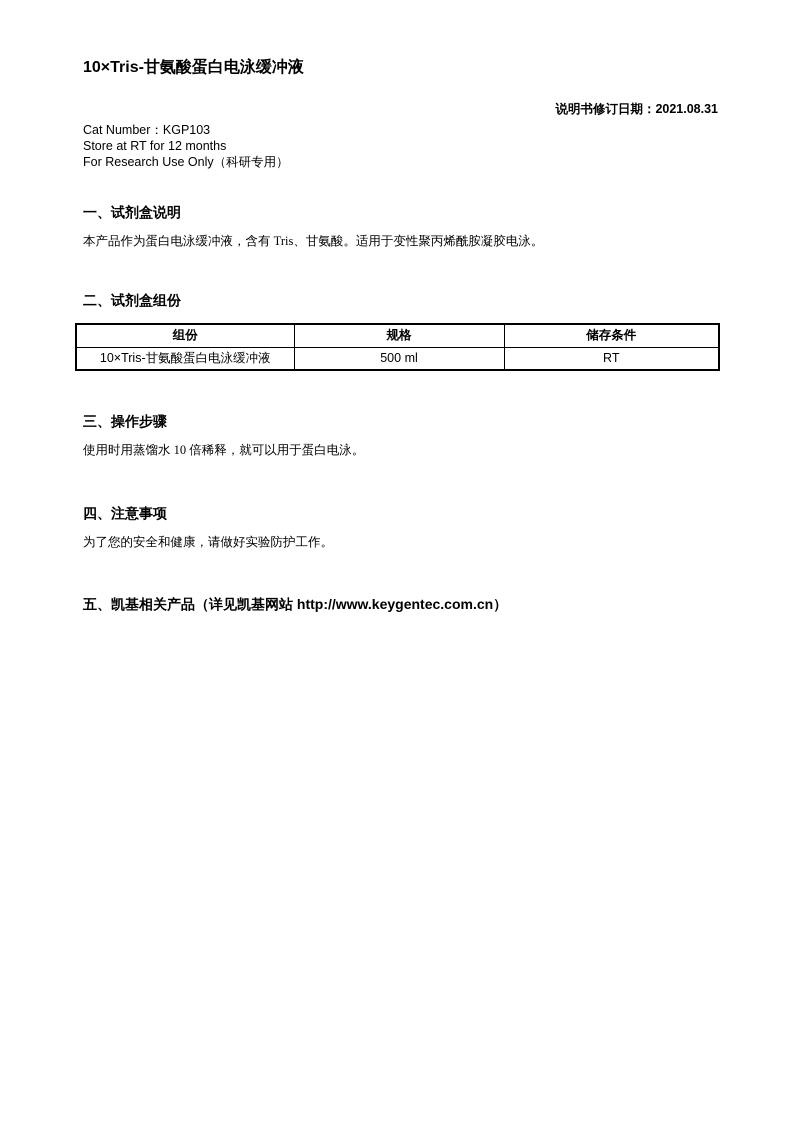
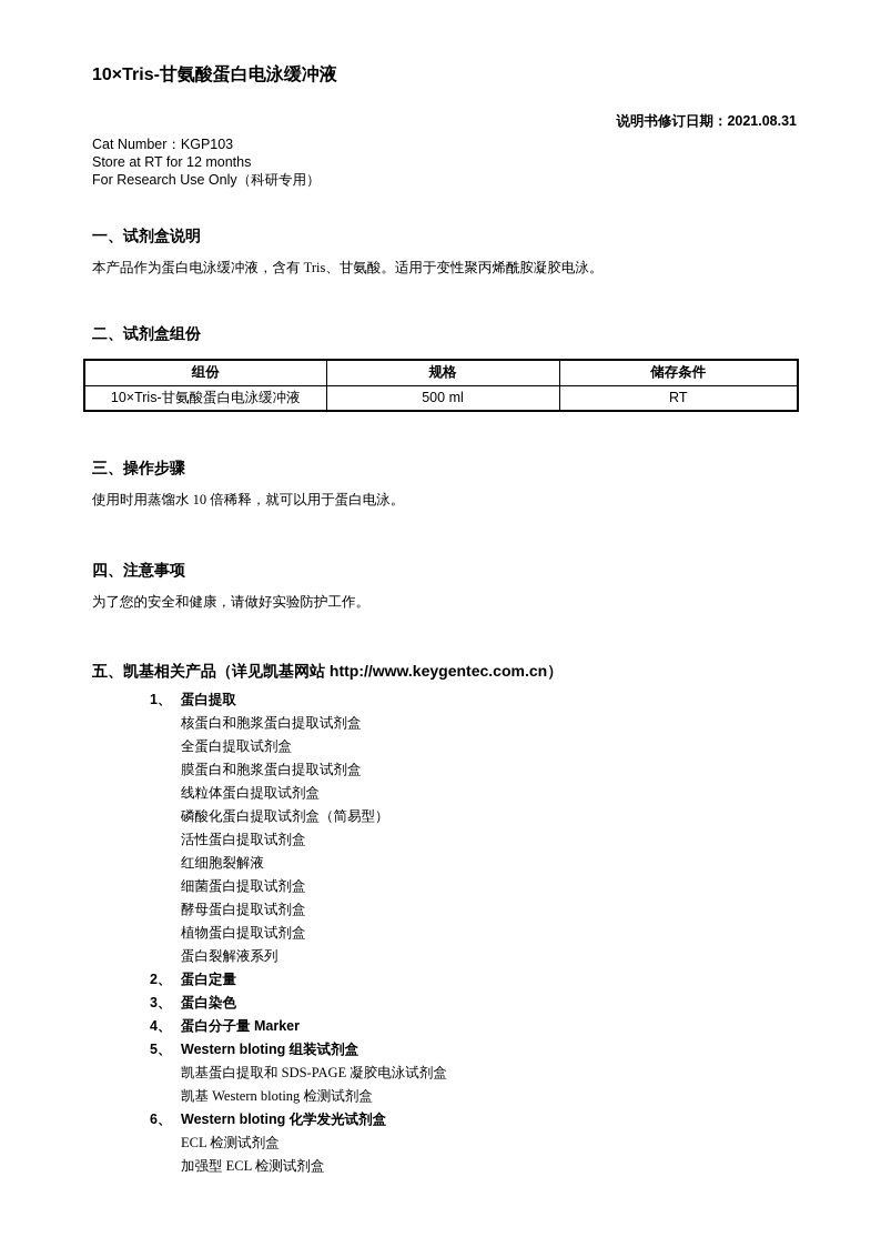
  10×Tris-甘氨酸蛋白电泳缓冲液
  说明书修订日期：2021.08.31
  Cat Number：KGP103
  Store at RT for 12 months
  For Research Use Only（科研专用）
  一、试剂盒说明
  本产品作为蛋白电泳缓冲液，含有 Tris、甘氨酸。适用于变性聚丙烯酰胺凝胶电泳。
  二、试剂盒组份
  组份	规格	储存条件
  10×Tris-甘氨酸蛋白电泳缓冲液	500 ml	RT
  三、操作步骤
  使用时用蒸馏水 10 倍稀释，就可以用于蛋白电泳。
  四、注意事项
  为了您的安全和健康，请做好实验防护工作。
  五、凯基相关产品（详见凯基网站 http://www.keygentec.com.cn）
+ 1、 蛋白提取
+ 核蛋白和胞浆蛋白提取试剂盒
+ 全蛋白提取试剂盒
+ 膜蛋白和胞浆蛋白提取试剂盒
+ 线粒体蛋白提取试剂盒
+ 磷酸化蛋白提取试剂盒（简易型）
+ 活性蛋白提取试剂盒
+ 红细胞裂解液
+ 细菌蛋白提取试剂盒
+ 酵母蛋白提取试剂盒
+ 植物蛋白提取试剂盒
+ 蛋白裂解液系列
+ 2、 蛋白定量
+ 3、 蛋白染色
+ 4、 蛋白分子量 Marker
+ 5、 Western bloting 组装试剂盒
+ 凯基蛋白提取和 SDS-PAGE 凝胶电泳试剂盒
+ 凯基 Western bloting 检测试剂盒
+ 6、 Western bloting 化学发光试剂盒
+ ECL 检测试剂盒
+ 加强型 ECL 检测试剂盒
